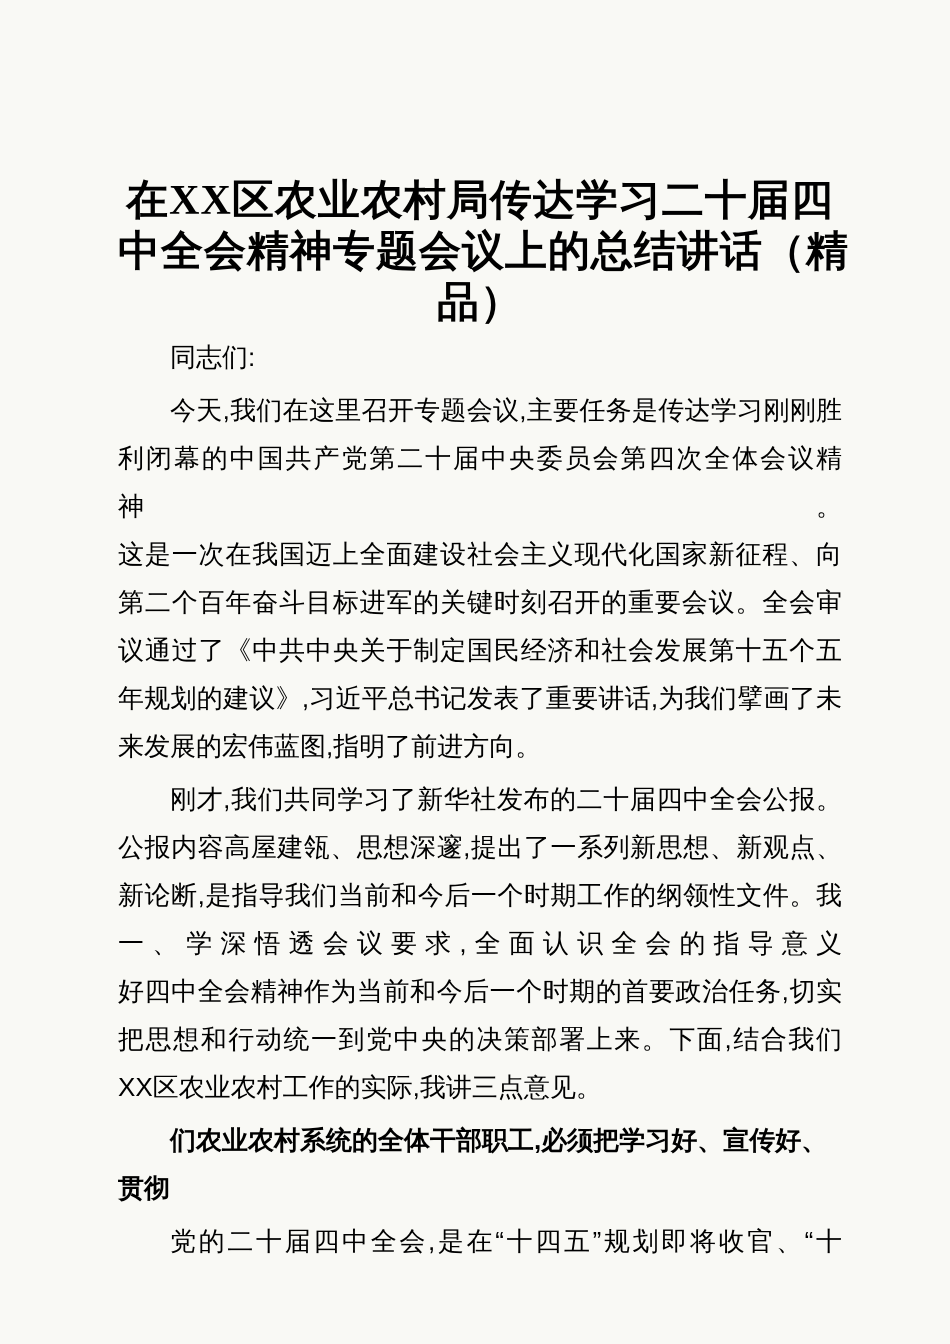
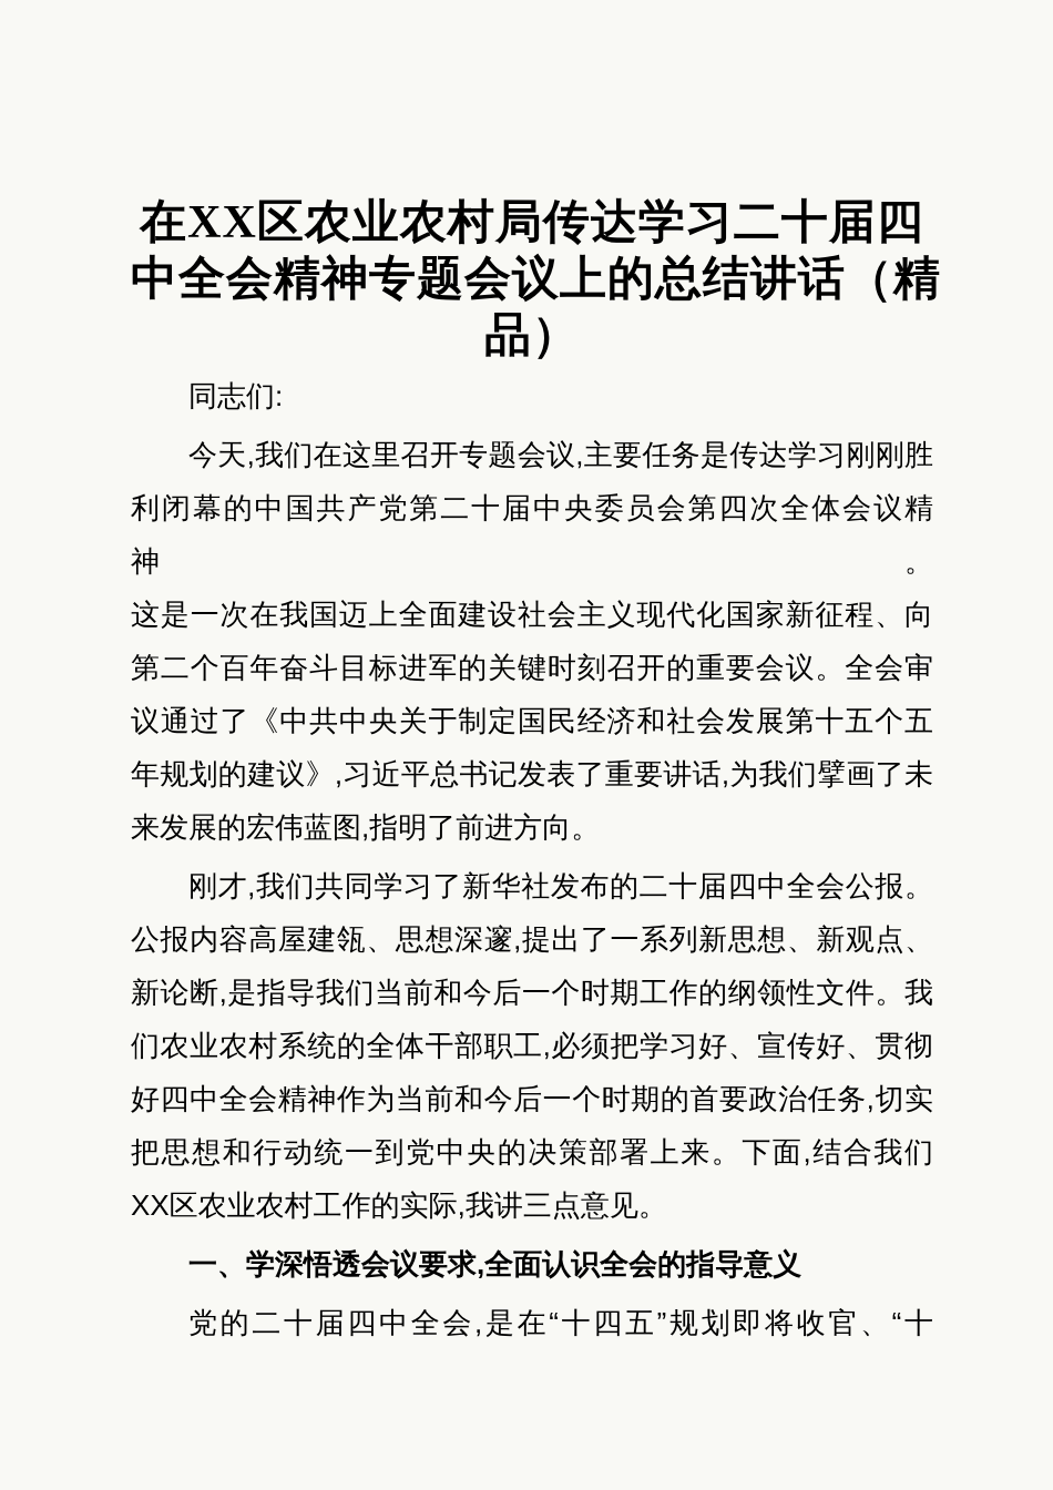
  在XX区农业农村局传达学习二十届四
  中全会精神专题会议上的总结讲话（精
  品）
  同志们:
  今天,我们在这里召开专题会议,主要任务是传达学习刚刚胜
  利闭幕的中国共产党第二十届中央委员会第四次全体会议精神。
  这是一次在我国迈上全面建设社会主义现代化国家新征程、向
  第二个百年奋斗目标进军的关键时刻召开的重要会议。全会审
  议通过了《中共中央关于制定国民经济和社会发展第十五个五
  年规划的建议》,习近平总书记发表了重要讲话,为我们擘画了未
  来发展的宏伟蓝图,指明了前进方向。
  刚才,我们共同学习了新华社发布的二十届四中全会公报。
  公报内容高屋建瓴、思想深邃,提出了一系列新思想、新观点、
  新论断,是指导我们当前和今后一个时期工作的纲领性文件。我
- 一、学深悟透会议要求,全面认识全会的指导意义
+ 们农业农村系统的全体干部职工,必须把学习好、宣传好、贯彻
  好四中全会精神作为当前和今后一个时期的首要政治任务,切实
  把思想和行动统一到党中央的决策部署上来。下面,结合我们
  XX区农业农村工作的实际,我讲三点意见。
- 们农业农村系统的全体干部职工,必须把学习好、宣传好、贯彻
+ 一、学深悟透会议要求,全面认识全会的指导意义
  党的二十届四中全会,是在“十四五”规划即将收官、“十
